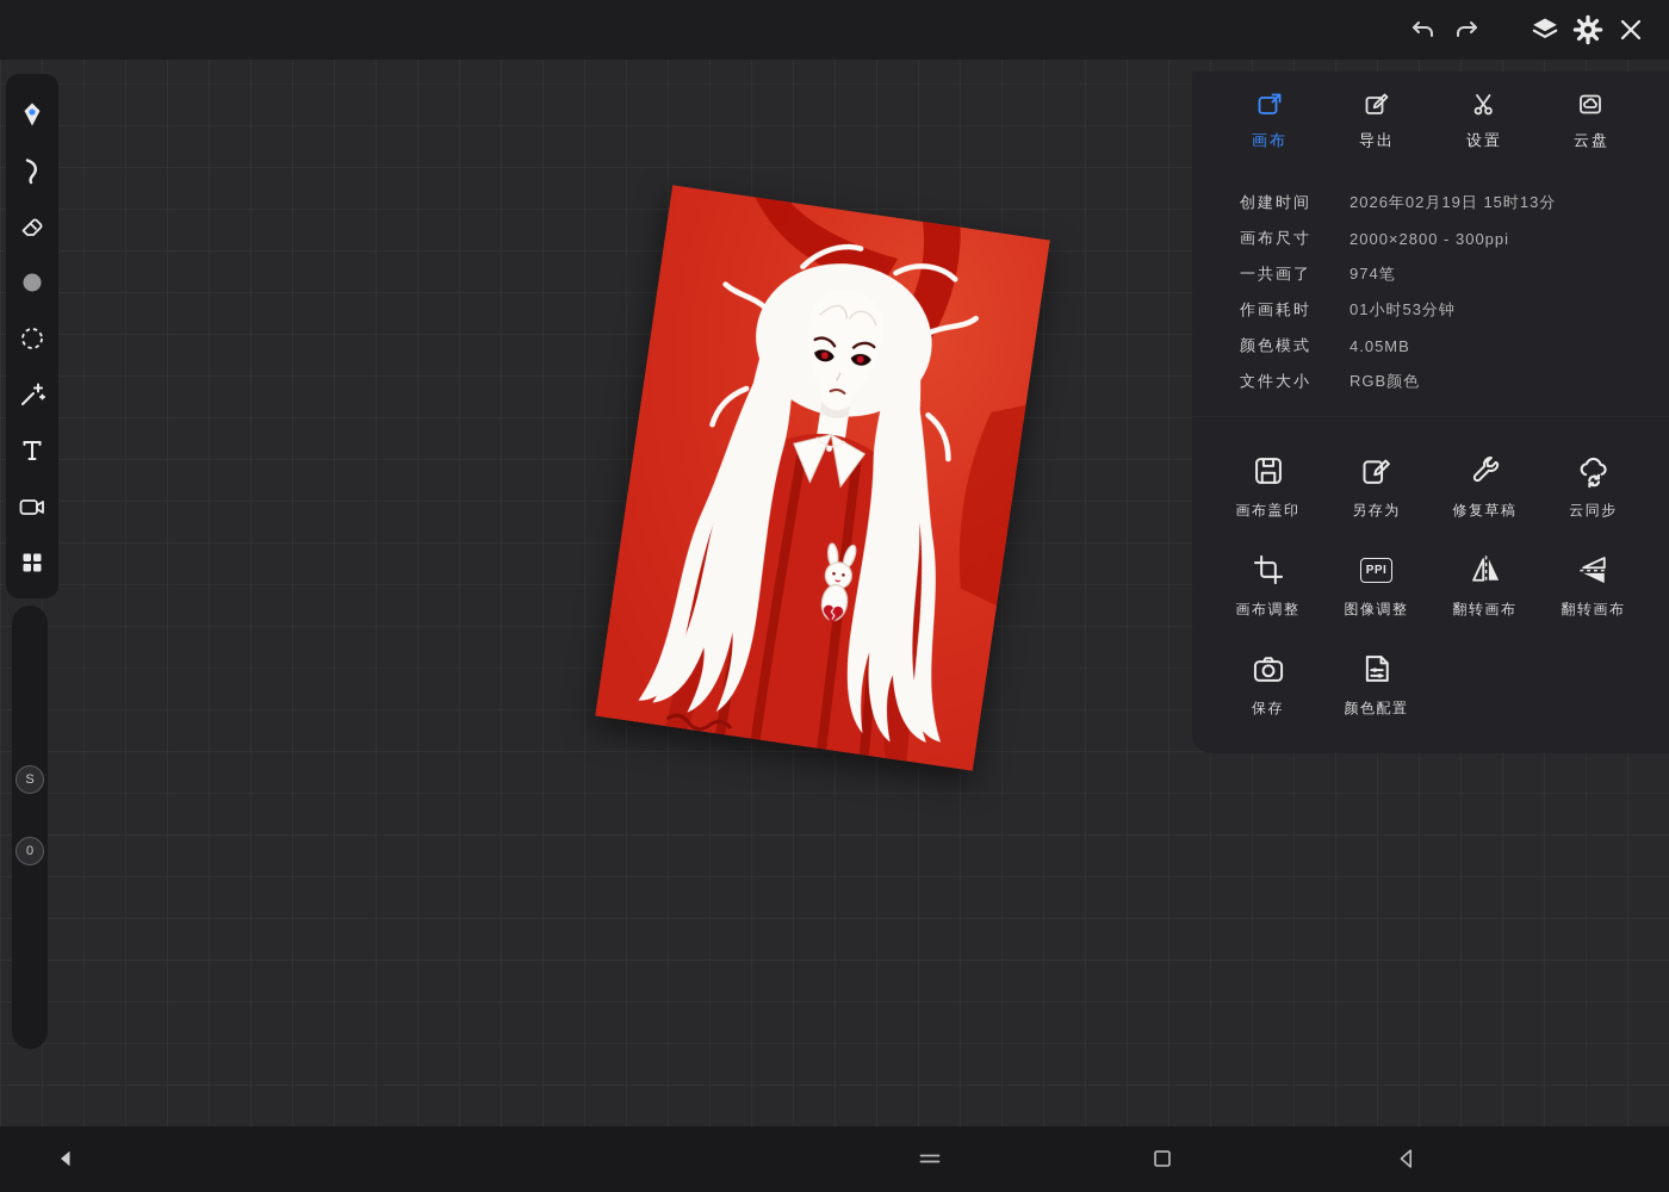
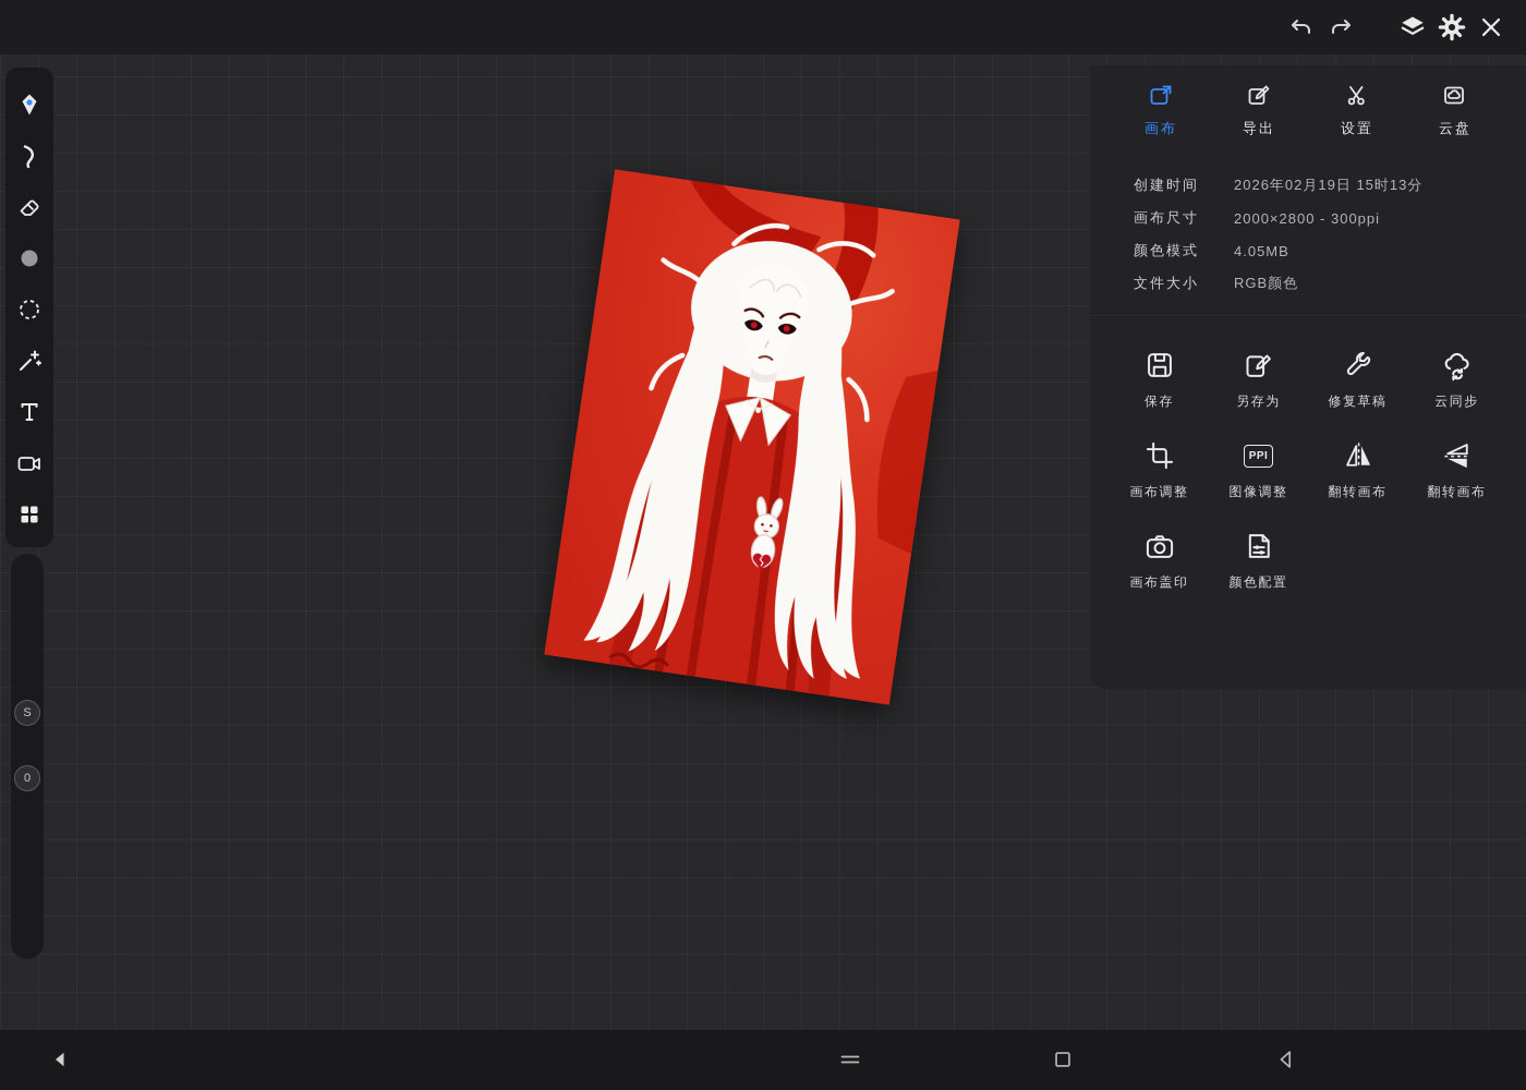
  S
  0
  画布
  导出
  设置
  云盘
  创建时间
  2026年02月19日 15时13分
  画布尺寸
  2000×2800 - 300ppi
- 一共画了
- 974笔
- 作画耗时
- 01小时53分钟
  颜色模式
  4.05MB
  文件大小
  RGB颜色
- 画布盖印
+ 保存
  另存为
  修复草稿
  云同步
  画布调整
  PPI
  图像调整
  翻转画布
  翻转画布
- 保存
+ 画布盖印
  颜色配置
